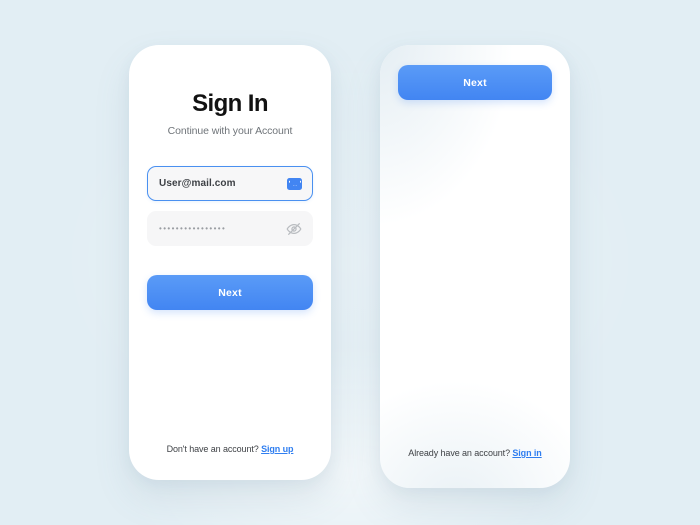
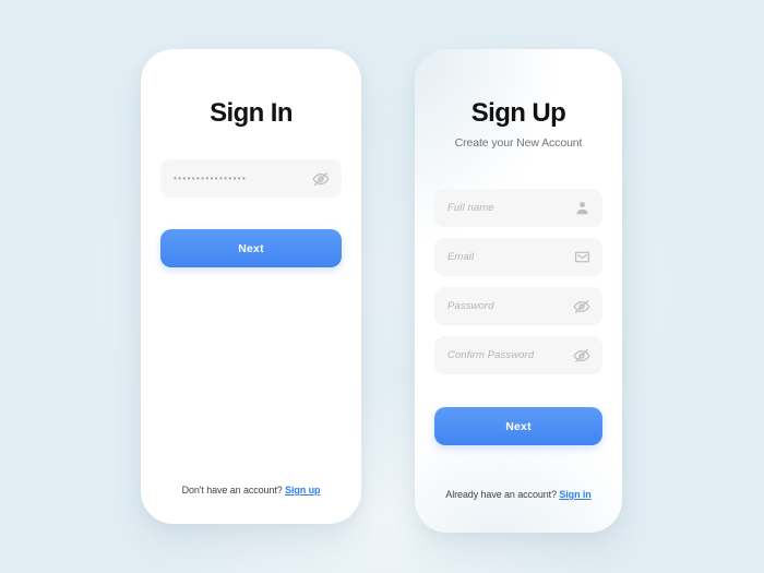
  Sign In
- Continue with your Account
- User@mail.com
  ••••••••••••••••
  Next
  Don't have an account? Sign up
+ Sign Up
+ Create your New Account
+ Full name
+ Email
+ Password
+ Confirm Password
  Next
  Already have an account? Sign in
